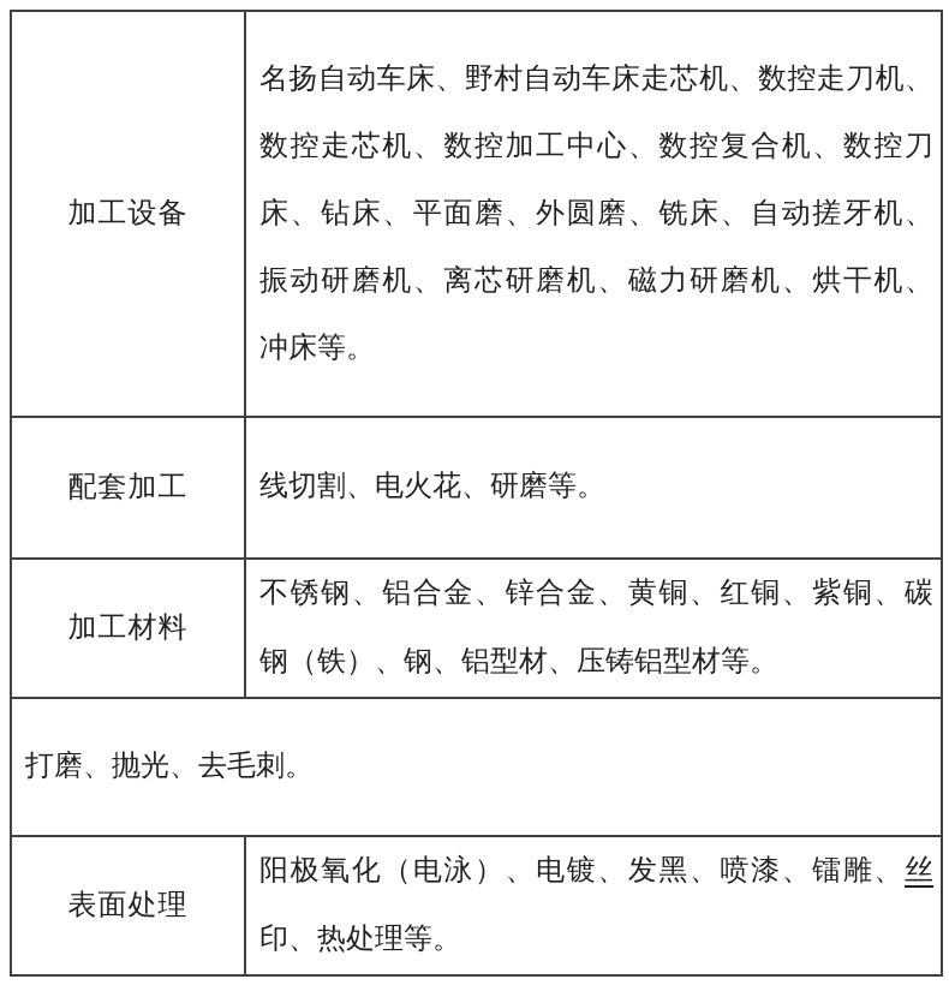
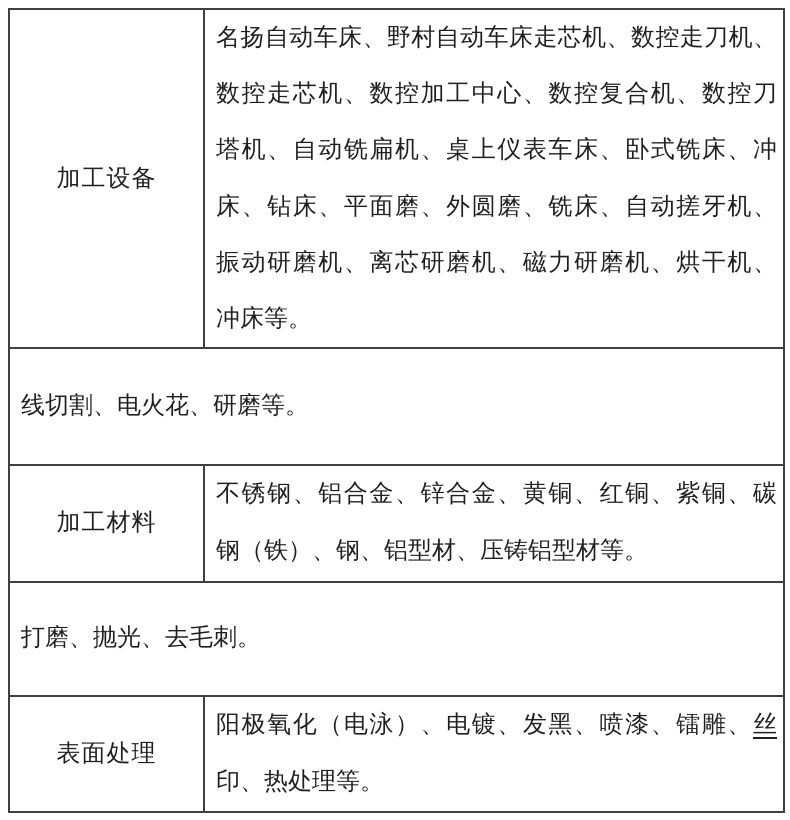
  加工设备
  名扬自动车床、野村自动车床走芯机、数控走刀机、
  数控走芯机、数控加工中心、数控复合机、数控刀
+ 塔机、自动铣扁机、桌上仪表车床、卧式铣床、冲
  床、钻床、平面磨、外圆磨、铣床、自动搓牙机、
  振动研磨机、离芯研磨机、磁力研磨机、烘干机、
  冲床等。
- 配套加工
  线切割、电火花、研磨等。
  加工材料
  不锈钢、铝合金、锌合金、黄铜、红铜、紫铜、碳
  钢（铁）、钢、铝型材、压铸铝型材等。
  打磨、抛光、去毛刺。
  表面处理
  阳极氧化（电泳）、电镀、发黑、喷漆、镭雕、丝
  印、热处理等。
